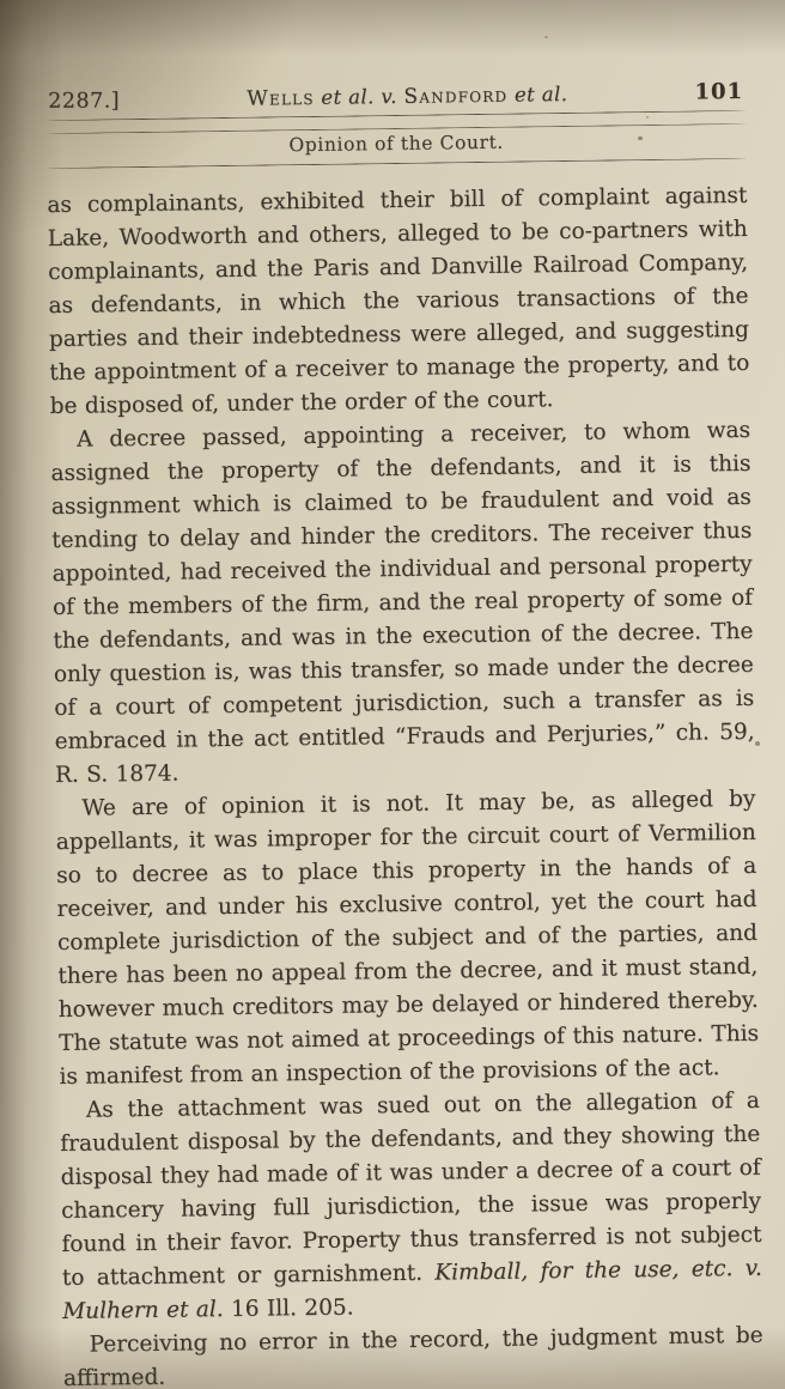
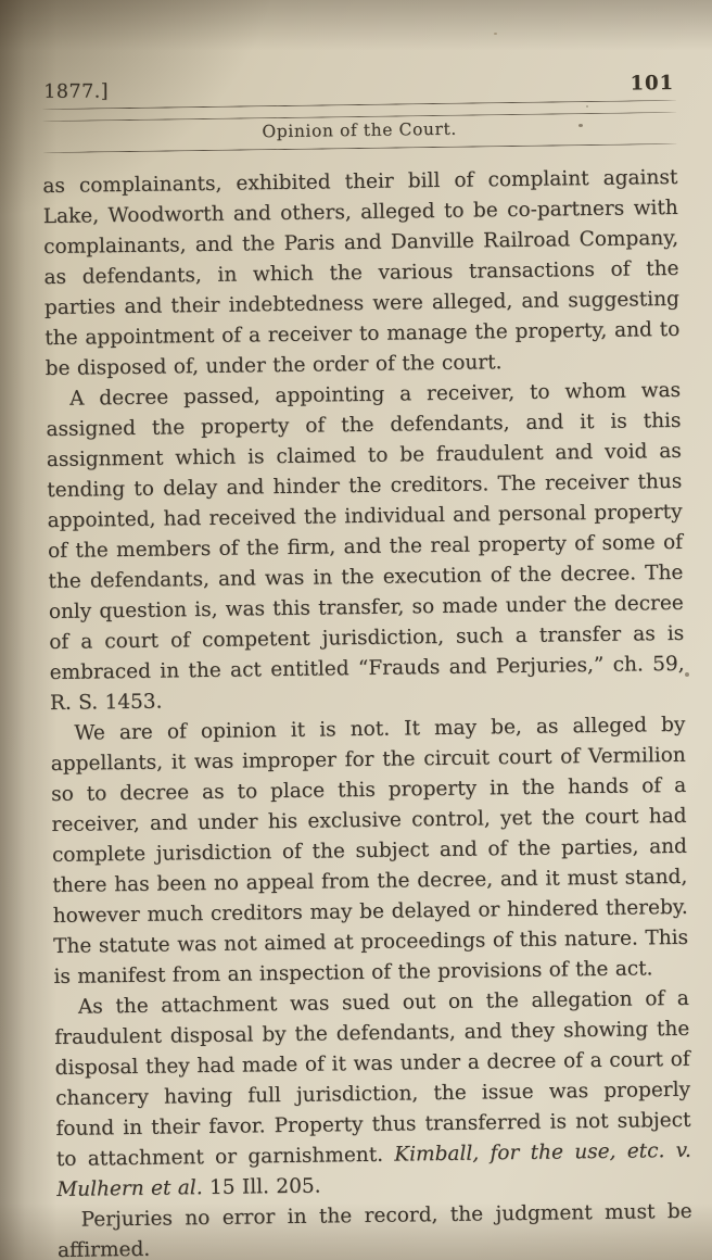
- 2287.]
+ 1877.]
- Wells et al. v. Sandford et al.
  101
  Opinion of the Court.
  as complainants, exhibited their bill of complaint against Lake, Woodworth and others, alleged to be co-partners with complainants, and the Paris and Danville Railroad Company, as defendants, in which the various transactions of the parties and their indebtedness were alleged, and suggesting the appointment of a receiver to manage the property, and to be disposed of, under the order of the court.
- A decree passed, appointing a receiver, to whom was assigned the property of the defendants, and it is this assignment which is claimed to be fraudulent and void as tending to delay and hinder the creditors. The receiver thus appointed, had received the individual and personal property of the members of the firm, and the real property of some of the defendants, and was in the execution of the decree. The only question is, was this transfer, so made under the decree of a court of competent jurisdiction, such a transfer as is embraced in the act entitled “Frauds and Perjuries,” ch. 59, R. S. 1874.
+ A decree passed, appointing a receiver, to whom was assigned the property of the defendants, and it is this assignment which is claimed to be fraudulent and void as tending to delay and hinder the creditors. The receiver thus appointed, had received the individual and personal property of the members of the firm, and the real property of some of the defendants, and was in the execution of the decree. The only question is, was this transfer, so made under the decree of a court of competent jurisdiction, such a transfer as is embraced in the act entitled “Frauds and Perjuries,” ch. 59, R. S. 1453.
  We are of opinion it is not. It may be, as alleged by appellants, it was improper for the circuit court of Vermilion so to decree as to place this property in the hands of a receiver, and under his exclusive control, yet the court had complete jurisdiction of the subject and of the parties, and there has been no appeal from the decree, and it must stand, however much creditors may be delayed or hindered thereby. The statute was not aimed at proceedings of this nature. This is manifest from an inspection of the provisions of the act.
- As the attachment was sued out on the allegation of a fraudulent disposal by the defendants, and they showing the disposal they had made of it was under a decree of a court of chancery having full jurisdiction, the issue was properly found in their favor. Property thus transferred is not subject to attachment or garnishment. Kimball, for the use, etc. v. Mulhern et al. 16 Ill. 205.
+ As the attachment was sued out on the allegation of a fraudulent disposal by the defendants, and they showing the disposal they had made of it was under a decree of a court of chancery having full jurisdiction, the issue was properly found in their favor. Property thus transferred is not subject to attachment or garnishment. Kimball, for the use, etc. v. Mulhern et al. 15 Ill. 205.
- Perceiving no error in the record, the judgment must be affirmed.
+ Perjuries no error in the record, the judgment must be affirmed.
